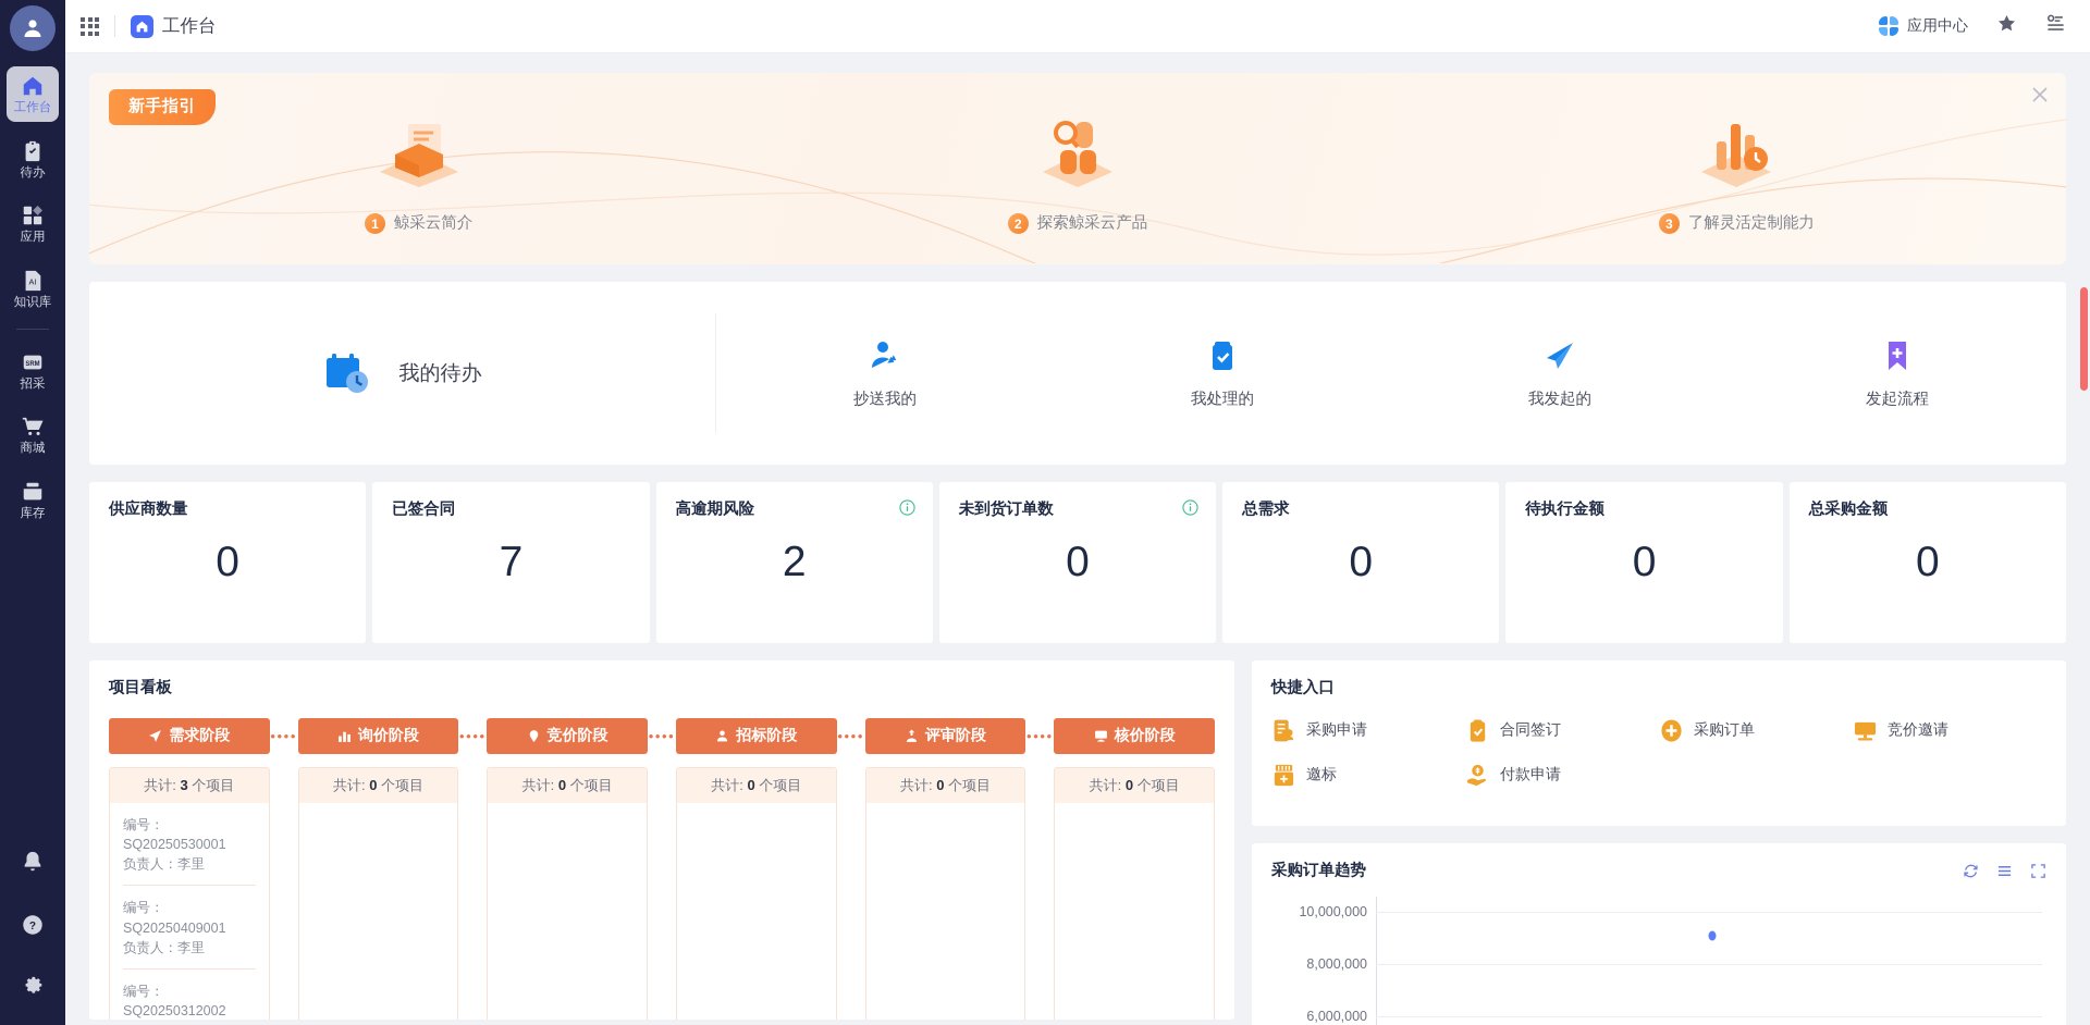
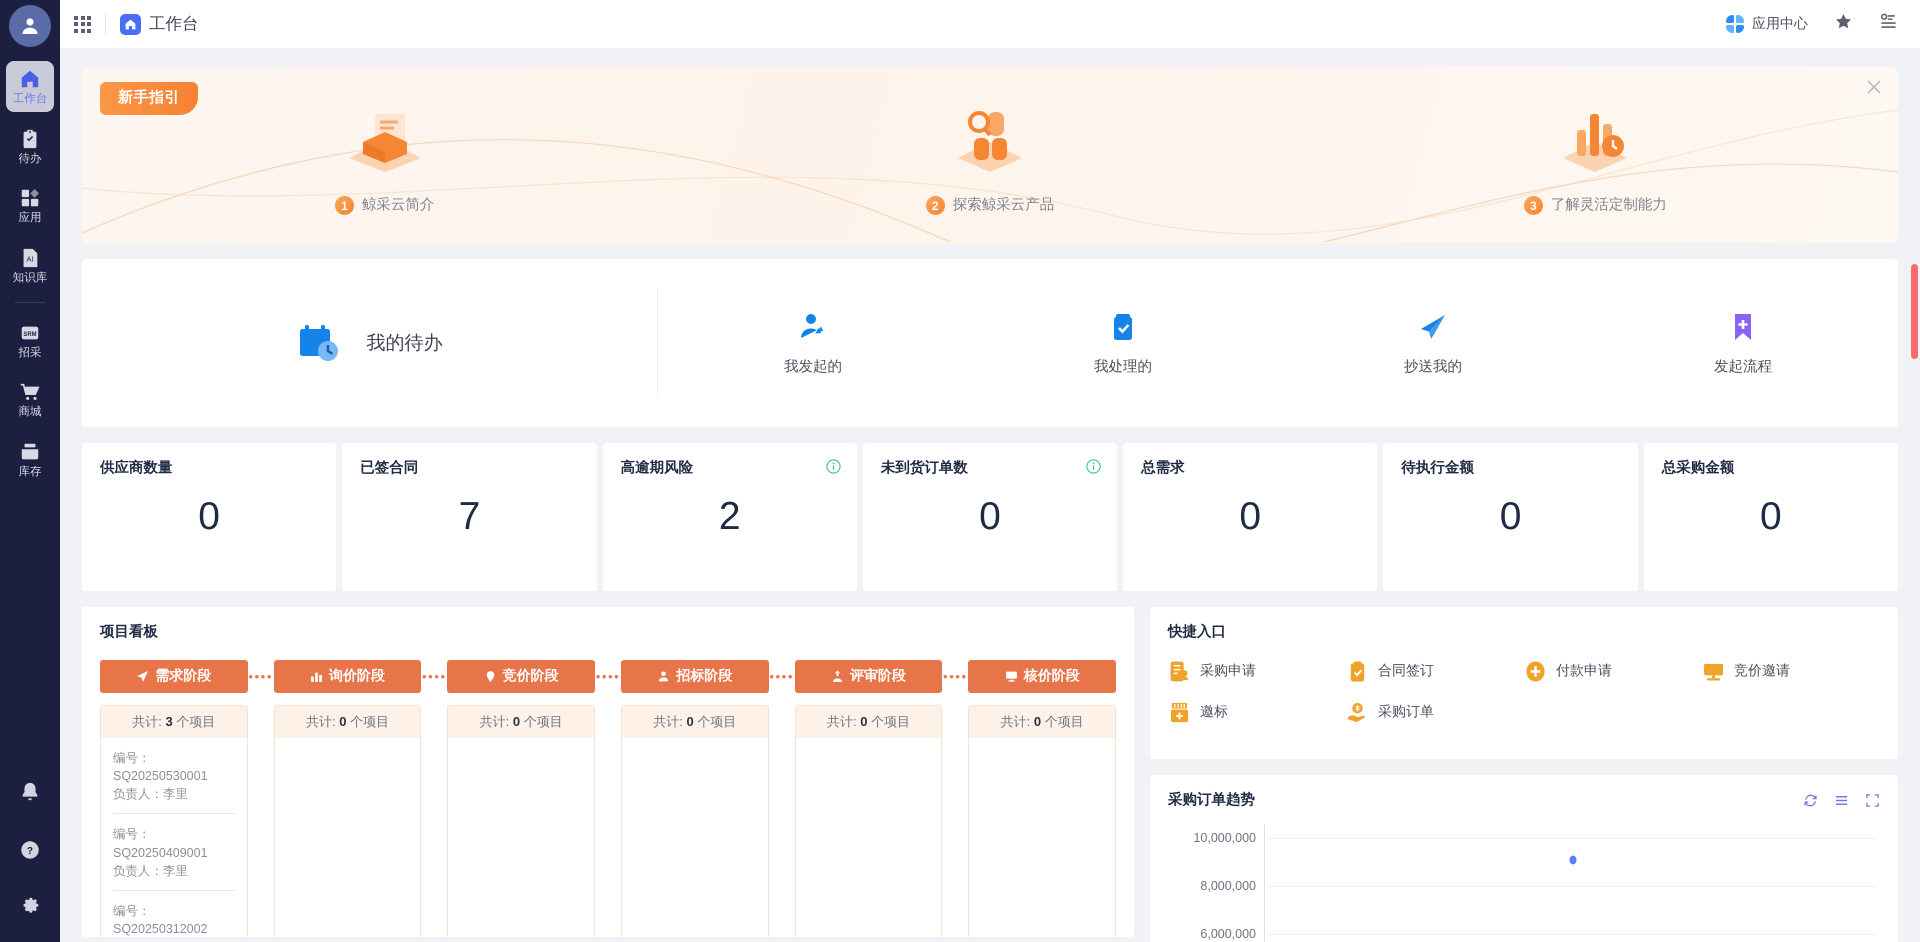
  工作台
  待办
  应用
  AI
  知识库
  招采
  商城
  库存
  ?
  工作台
  应用中心
  新手指引
  1
  鲸采云简介
  2
  探索鲸采云产品
  3
  了解灵活定制能力
  我的待办
- 抄送我的
+ 我发起的
  我处理的
- 我发起的
+ 抄送我的
  发起流程
  供应商数量
  0
  已签合同
  7
  高逾期风险
  2
  未到货订单数
  0
  总需求
  0
  待执行金额
  0
  总采购金额
  0
  项目看板
  需求阶段
  ••••
  询价阶段
  ••••
  竞价阶段
  ••••
  招标阶段
  ••••
  评审阶段
  ••••
  核价阶段
  共计: 3 个项目
  编号：SQ20250530001
  负责人：李里
  编号：SQ20250409001
  负责人：李里
  编号：SQ20250312002
  共计: 0 个项目
  共计: 0 个项目
  共计: 0 个项目
  共计: 0 个项目
  共计: 0 个项目
  快捷入口
  采购申请
  合同签订
- 采购订单
+ 付款申请
  竞价邀请
  邀标
- 付款申请
+ 采购订单
  采购订单趋势
  10,000,000
  8,000,000
  6,000,000
